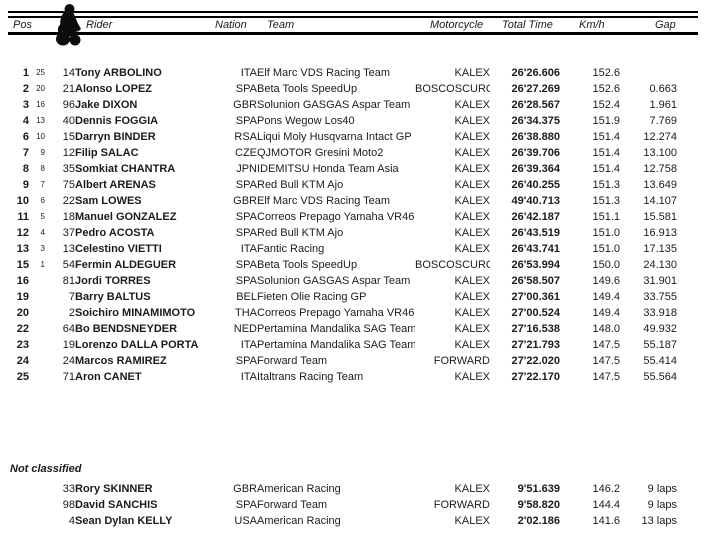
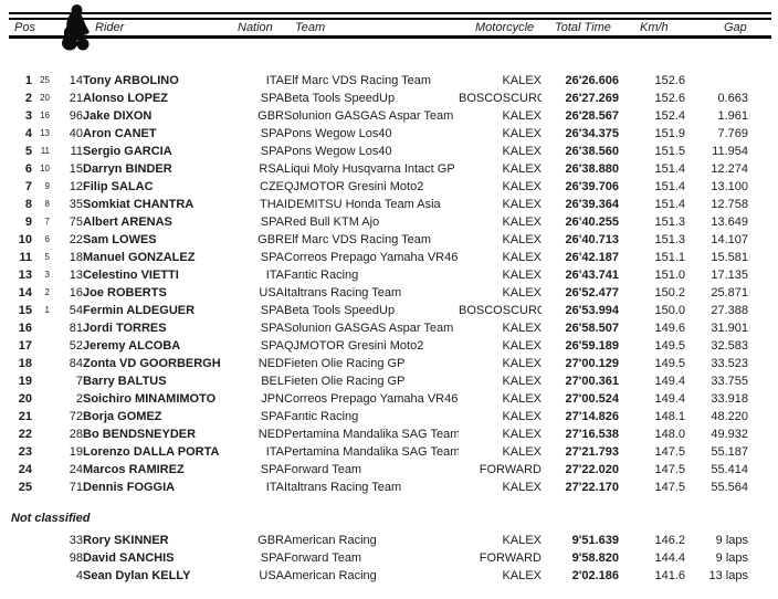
  Pos
  Rider
  Nation
  Team
  Motorcycle
  Total Time
  Km/h
  Gap
  1	25	14	Tony ARBOLINO	ITA	Elf Marc VDS Racing Team	KALEX	26'26.606	152.6
  2	20	21	Alonso LOPEZ	SPA	Beta Tools SpeedUp	BOSCOSCUR	26'27.269	152.6	0.663
  3	16	96	Jake DIXON	GBR	Solunion GASGAS Aspar Team	KALEX	26'28.567	152.4	1.961
- 4	13	40	Dennis FOGGIA	SPA	Pons Wegow Los40	KALEX	26'34.375	151.9	7.769
+ 4	13	40	Aron CANET	SPA	Pons Wegow Los40	KALEX	26'34.375	151.9	7.769
+ 5	11	11	Sergio GARCIA	SPA	Pons Wegow Los40	KALEX	26'38.560	151.5	11.954
  6	10	15	Darryn BINDER	RSA	Liqui Moly Husqvarna Intact GP	KALEX	26'38.880	151.4	12.274
  7	9	12	Filip SALAC	CZE	QJMOTOR Gresini Moto2	KALEX	26'39.706	151.4	13.100
- 8	8	35	Somkiat CHANTRA	JPN	IDEMITSU Honda Team Asia	KALEX	26'39.364	151.4	12.758
+ 8	8	35	Somkiat CHANTRA	THA	IDEMITSU Honda Team Asia	KALEX	26'39.364	151.4	12.758
  9	7	75	Albert ARENAS	SPA	Red Bull KTM Ajo	KALEX	26'40.255	151.3	13.649
- 10	6	22	Sam LOWES	GBR	Elf Marc VDS Racing Team	KALEX	49'40.713	151.3	14.107
+ 10	6	22	Sam LOWES	GBR	Elf Marc VDS Racing Team	KALEX	26'40.713	151.3	14.107
  11	5	18	Manuel GONZALEZ	SPA	Correos Prepago Yamaha VR46	KALEX	26'42.187	151.1	15.581
- 12	4	37	Pedro ACOSTA	SPA	Red Bull KTM Ajo	KALEX	26'43.519	151.0	16.913
  13	3	13	Celestino VIETTI	ITA	Fantic Racing	KALEX	26'43.741	151.0	17.135
+ 14	2	16	Joe ROBERTS	USA	Italtrans Racing Team	KALEX	26'52.477	150.2	25.871
- 15	1	54	Fermin ALDEGUER	SPA	Beta Tools SpeedUp	BOSCOSCUR	26'53.994	150.0	24.130
+ 15	1	54	Fermin ALDEGUER	SPA	Beta Tools SpeedUp	BOSCOSCUR	26'53.994	150.0	27.388
  16		81	Jordi TORRES	SPA	Solunion GASGAS Aspar Team	KALEX	26'58.507	149.6	31.901
+ 17		52	Jeremy ALCOBA	SPA	QJMOTOR Gresini Moto2	KALEX	26'59.189	149.5	32.583
+ 18		84	Zonta VD GOORBERGH	NED	Fieten Olie Racing GP	KALEX	27'00.129	149.5	33.523
  19		7	Barry BALTUS	BEL	Fieten Olie Racing GP	KALEX	27'00.361	149.4	33.755
- 20		2	Soichiro MINAMIMOTO	THA	Correos Prepago Yamaha VR46	KALEX	27'00.524	149.4	33.918
+ 20		2	Soichiro MINAMIMOTO	JPN	Correos Prepago Yamaha VR46	KALEX	27'00.524	149.4	33.918
+ 21		72	Borja GOMEZ	SPA	Fantic Racing	KALEX	27'14.826	148.1	48.220
- 22		64	Bo BENDSNEYDER	NED	Pertamina Mandalika SAG Team	KALEX	27'16.538	148.0	49.932
+ 22		28	Bo BENDSNEYDER	NED	Pertamina Mandalika SAG Team	KALEX	27'16.538	148.0	49.932
  23		19	Lorenzo DALLA PORTA	ITA	Pertamina Mandalika SAG Team	KALEX	27'21.793	147.5	55.187
  24		24	Marcos RAMIREZ	SPA	Forward Team	FORWARD	27'22.020	147.5	55.414
- 25		71	Aron CANET	ITA	Italtrans Racing Team	KALEX	27'22.170	147.5	55.564
+ 25		71	Dennis FOGGIA	ITA	Italtrans Racing Team	KALEX	27'22.170	147.5	55.564
  Not classified
  		33	Rory SKINNER	GBR	American Racing	KALEX	9'51.639	146.2	9 laps
  		98	David SANCHIS	SPA	Forward Team	FORWARD	9'58.820	144.4	9 laps
  		4	Sean Dylan KELLY	USA	American Racing	KALEX	2'02.186	141.6	13 laps
